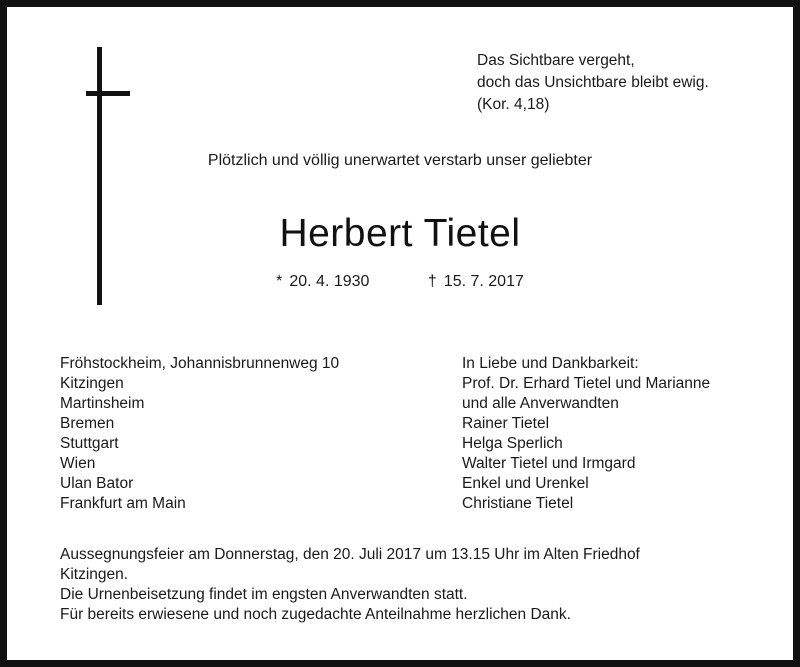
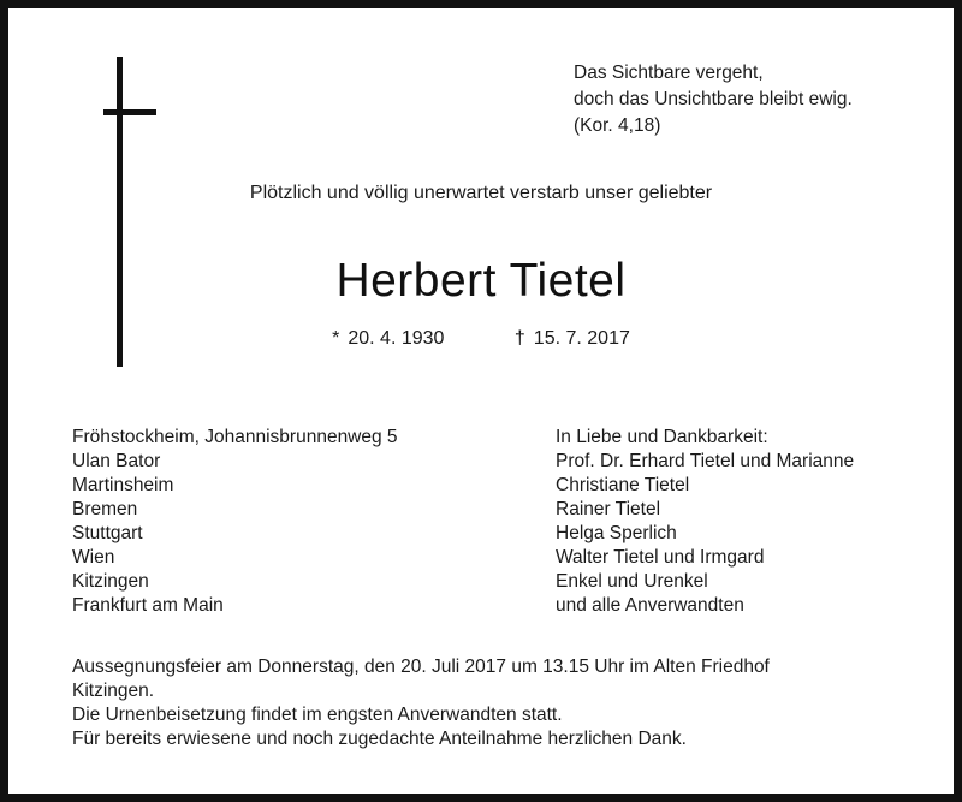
  Das Sichtbare vergeht,
  doch das Unsichtbare bleibt ewig.
  (Kor. 4,18)
  Plötzlich und völlig unerwartet verstarb unser geliebter
  Herbert Tietel
  * 20. 4. 1930 † 15. 7. 2017
- Fröhstockheim, Johannisbrunnenweg 10
+ Fröhstockheim, Johannisbrunnenweg 5
- Kitzingen
+ Ulan Bator
  Martinsheim
  Bremen
  Stuttgart
  Wien
- Ulan Bator
+ Kitzingen
  Frankfurt am Main
  In Liebe und Dankbarkeit:
  Prof. Dr. Erhard Tietel und Marianne
- und alle Anverwandten
+ Christiane Tietel
  Rainer Tietel
  Helga Sperlich
  Walter Tietel und Irmgard
  Enkel und Urenkel
- Christiane Tietel
+ und alle Anverwandten
  Aussegnungsfeier am Donnerstag, den 20. Juli 2017 um 13.15 Uhr im Alten Friedhof
  Kitzingen.
  Die Urnenbeisetzung findet im engsten Anverwandten statt.
  Für bereits erwiesene und noch zugedachte Anteilnahme herzlichen Dank.
